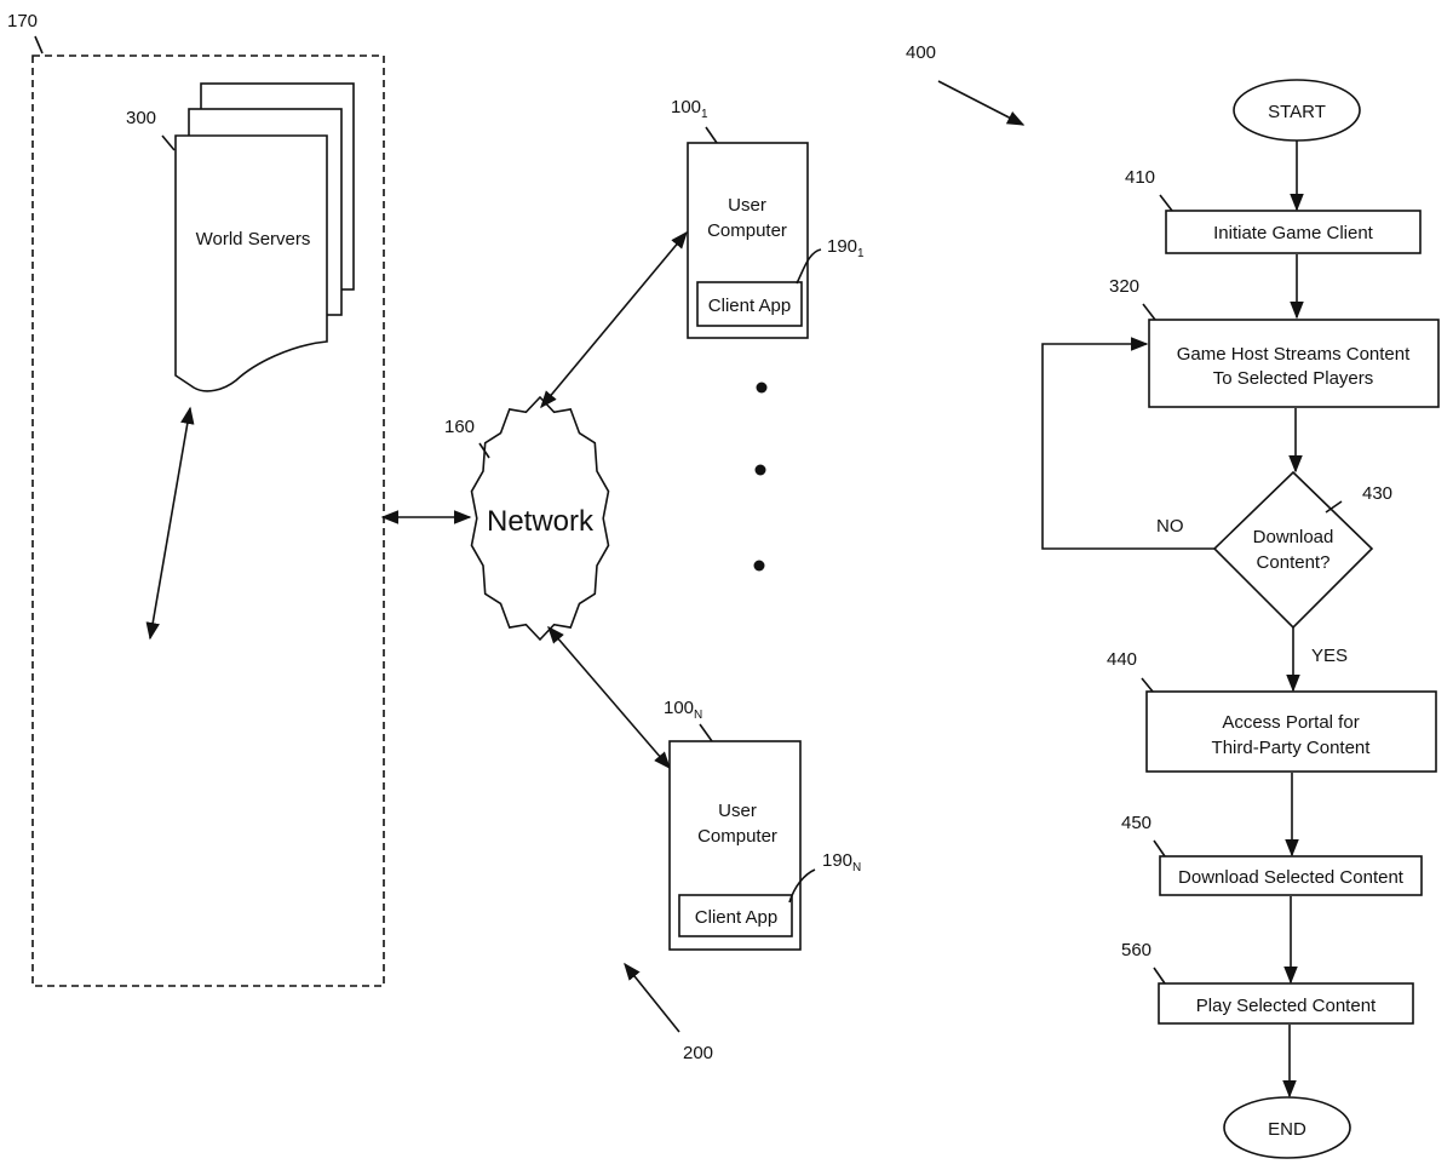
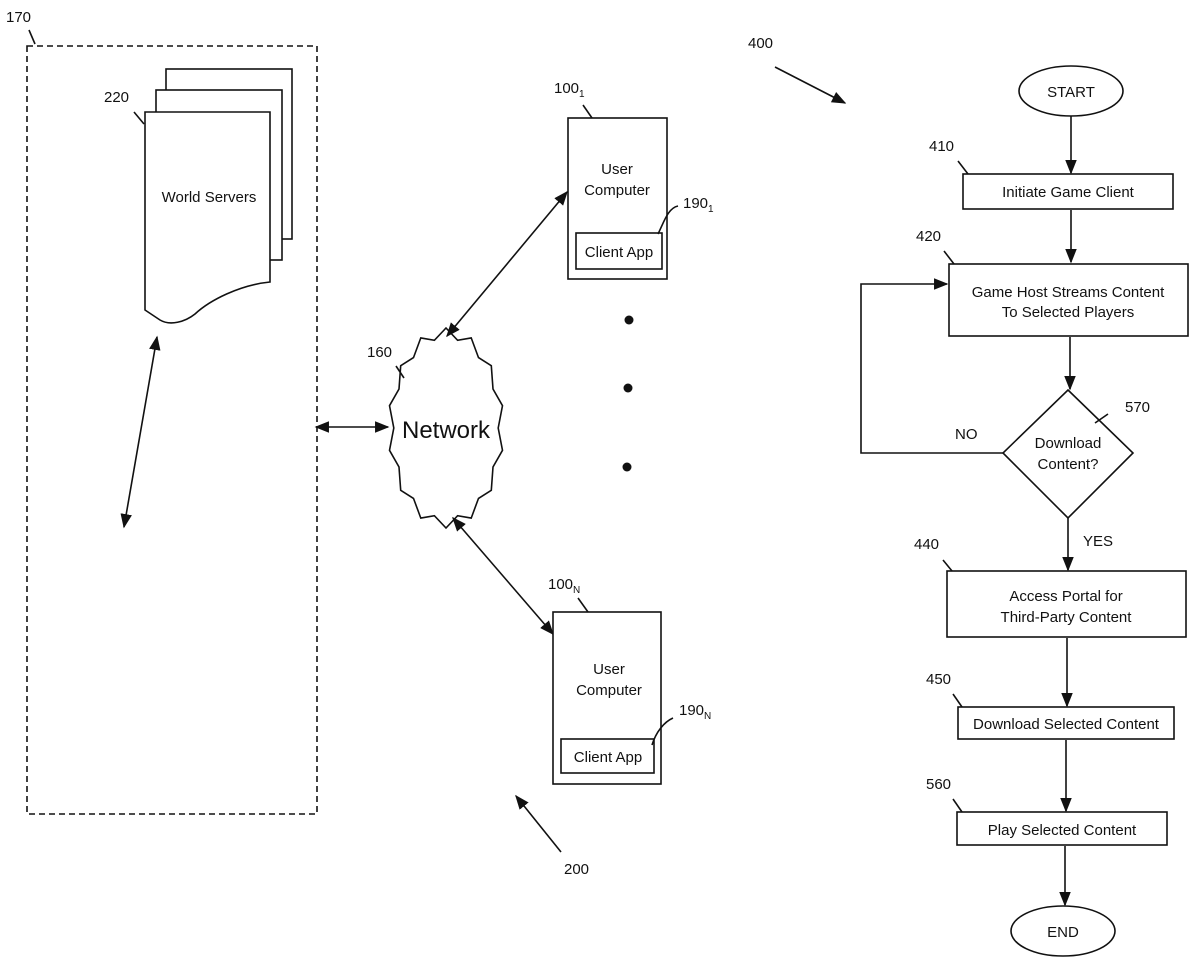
  170
  World Servers
- 300
+ 220
  Network
  160
  User
  Computer
  Client App
  1001
  1901
  User
  Computer
  Client App
  100N
  190N
  200
  400
  START
  Initiate Game Client
  410
  Game Host Streams Content
  To Selected Players
- 320
+ 420
  Download
  Content?
- 430
+ 570
  NO
  YES
  Access Portal for
  Third-Party Content
  440
  Download Selected Content
  450
  Play Selected Content
  560
  END
